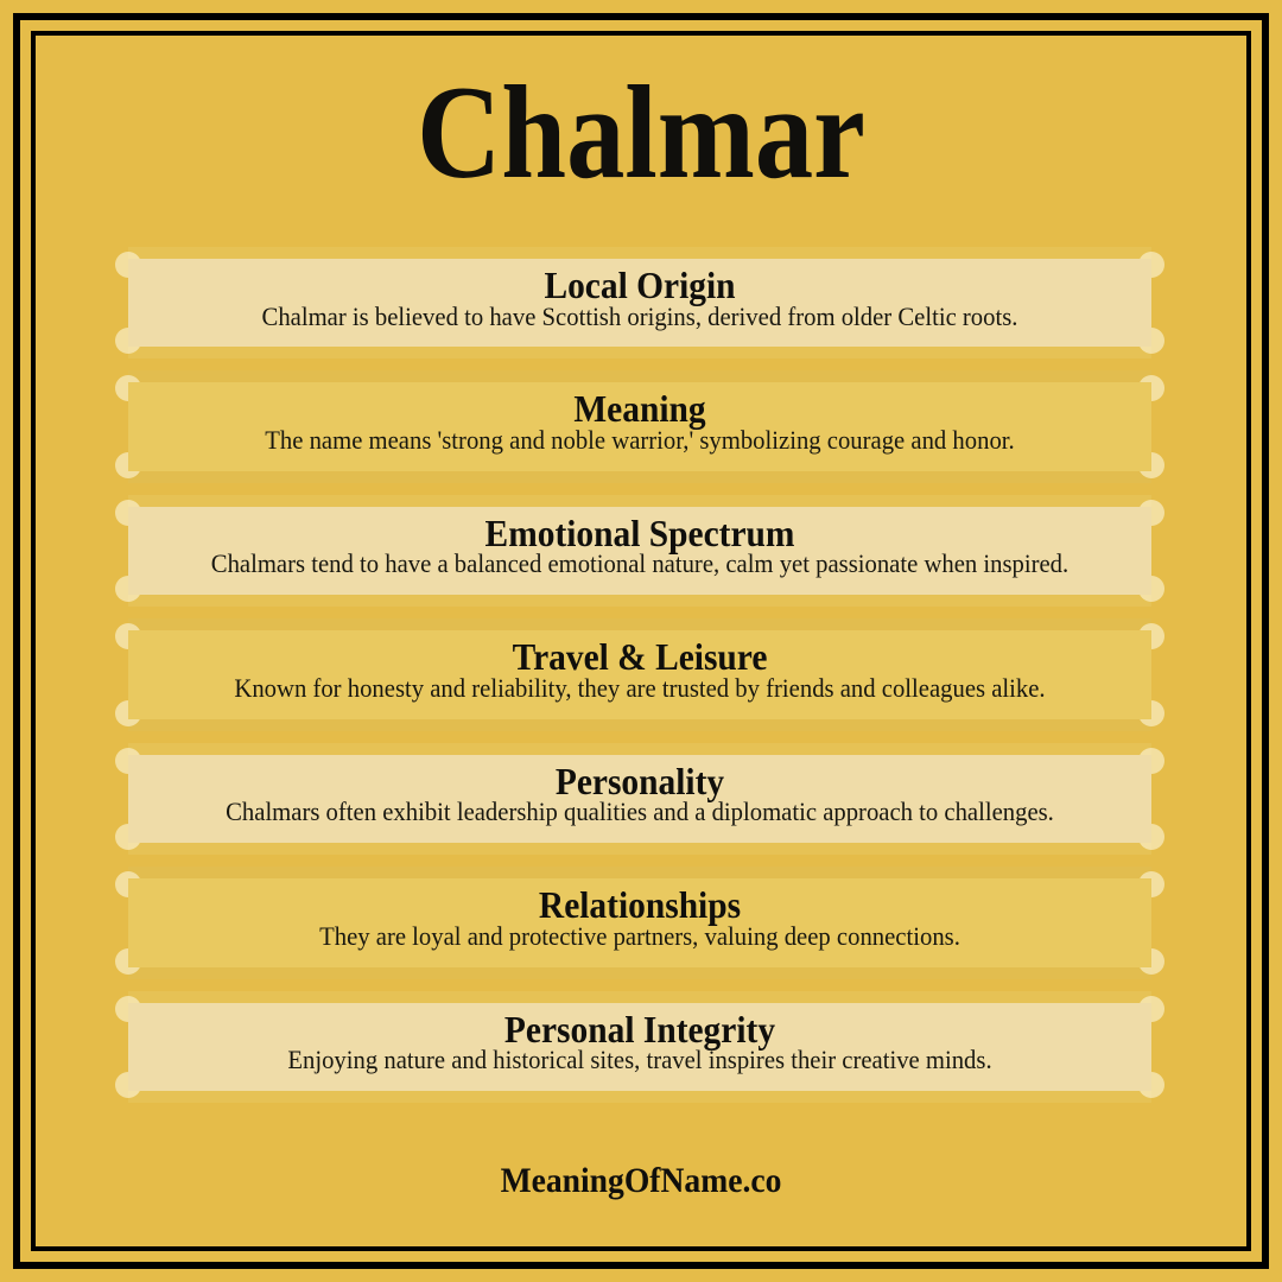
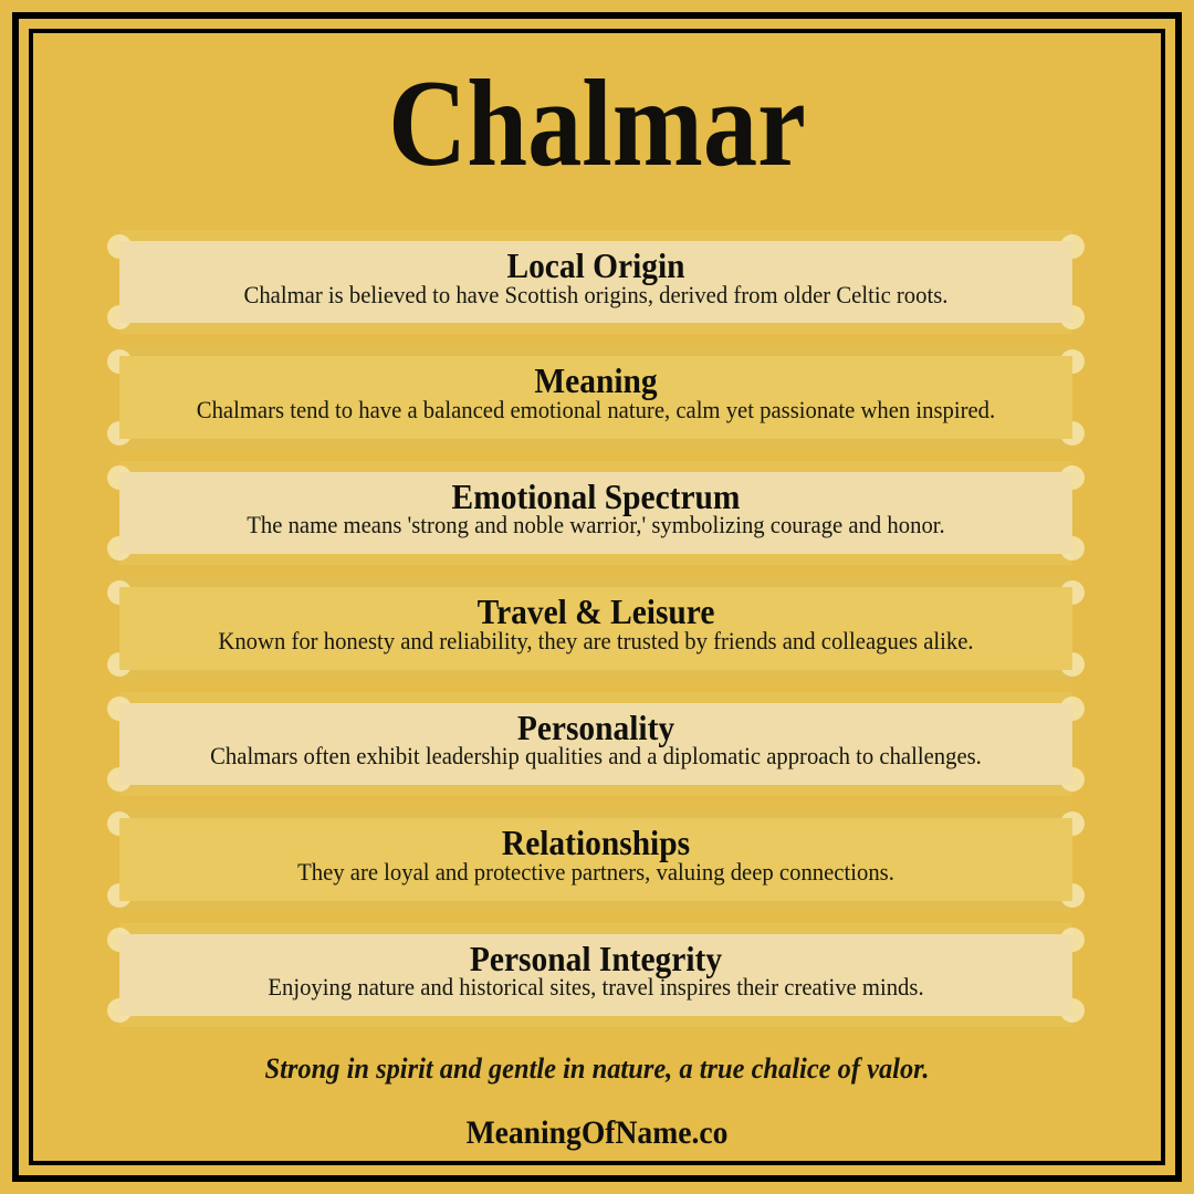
  Chalmar
  Local Origin
  Chalmar is believed to have Scottish origins, derived from older Celtic roots.
  Meaning
- The name means 'strong and noble warrior,' symbolizing courage and honor.
+ Chalmars tend to have a balanced emotional nature, calm yet passionate when inspired.
  Emotional Spectrum
- Chalmars tend to have a balanced emotional nature, calm yet passionate when inspired.
+ The name means 'strong and noble warrior,' symbolizing courage and honor.
  Travel & Leisure
  Known for honesty and reliability, they are trusted by friends and colleagues alike.
  Personality
  Chalmars often exhibit leadership qualities and a diplomatic approach to challenges.
  Relationships
  They are loyal and protective partners, valuing deep connections.
  Personal Integrity
  Enjoying nature and historical sites, travel inspires their creative minds.
+ Strong in spirit and gentle in nature, a true chalice of valor.
  MeaningOfName.co
